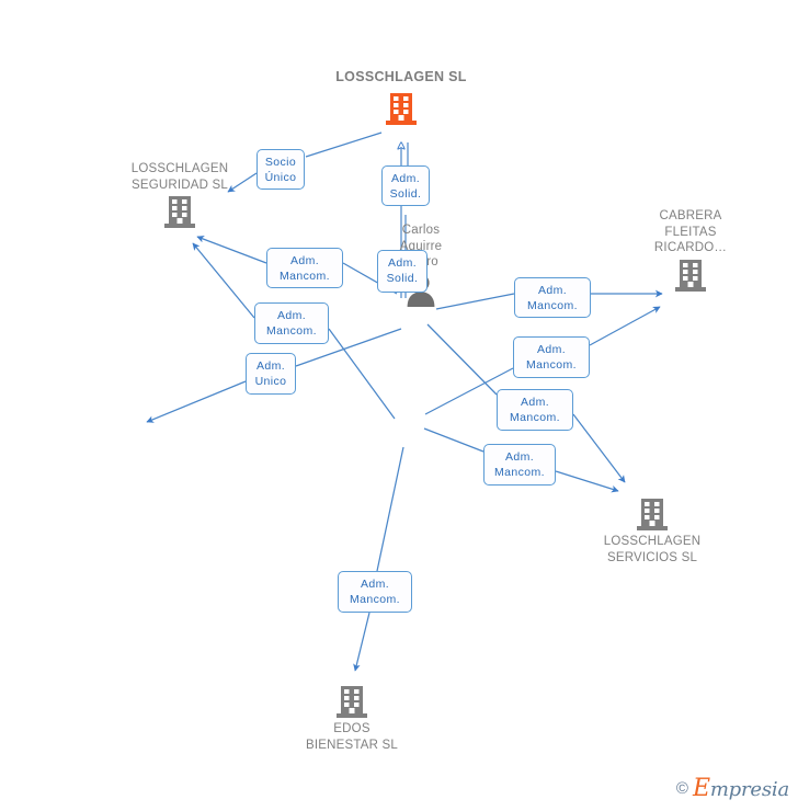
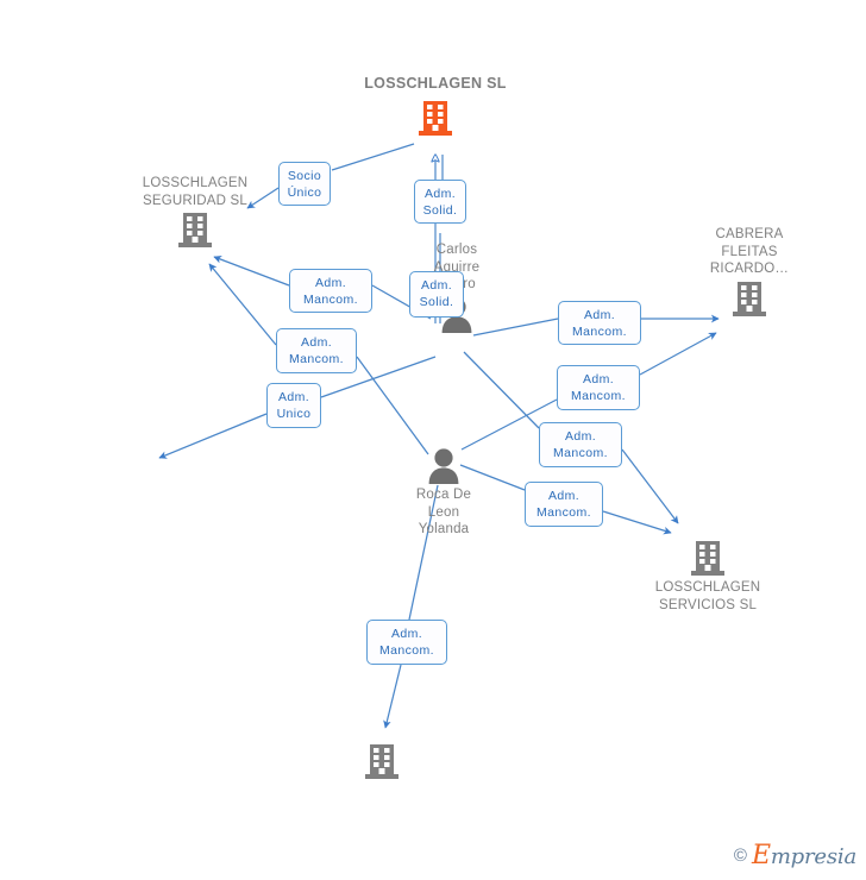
  LOSSCHLAGEN SL
  LOSSCHLAGEN
  SEGURIDAD SL
  CABRERA
  FLEITAS
  RICARDO…
  LOSSCHLAGEN
  SERVICIOS SL
- EDOS
- BIENESTAR SL
  Carlos
  Aguirre
+ Roca De
+ Leon
+ Yolanda
  Socio
  Único
  Adm.
  Solid.
  Adm.
  Mancom.
  Adm.
  Solid.
  Adm.
  Mancom.
  Adm.
  Mancom.
  Adm.
  Mancom.
  Adm.
  Unico
  Adm.
  Mancom.
  Adm.
  Mancom.
  Adm.
  Mancom.
  ©
  Empresia
